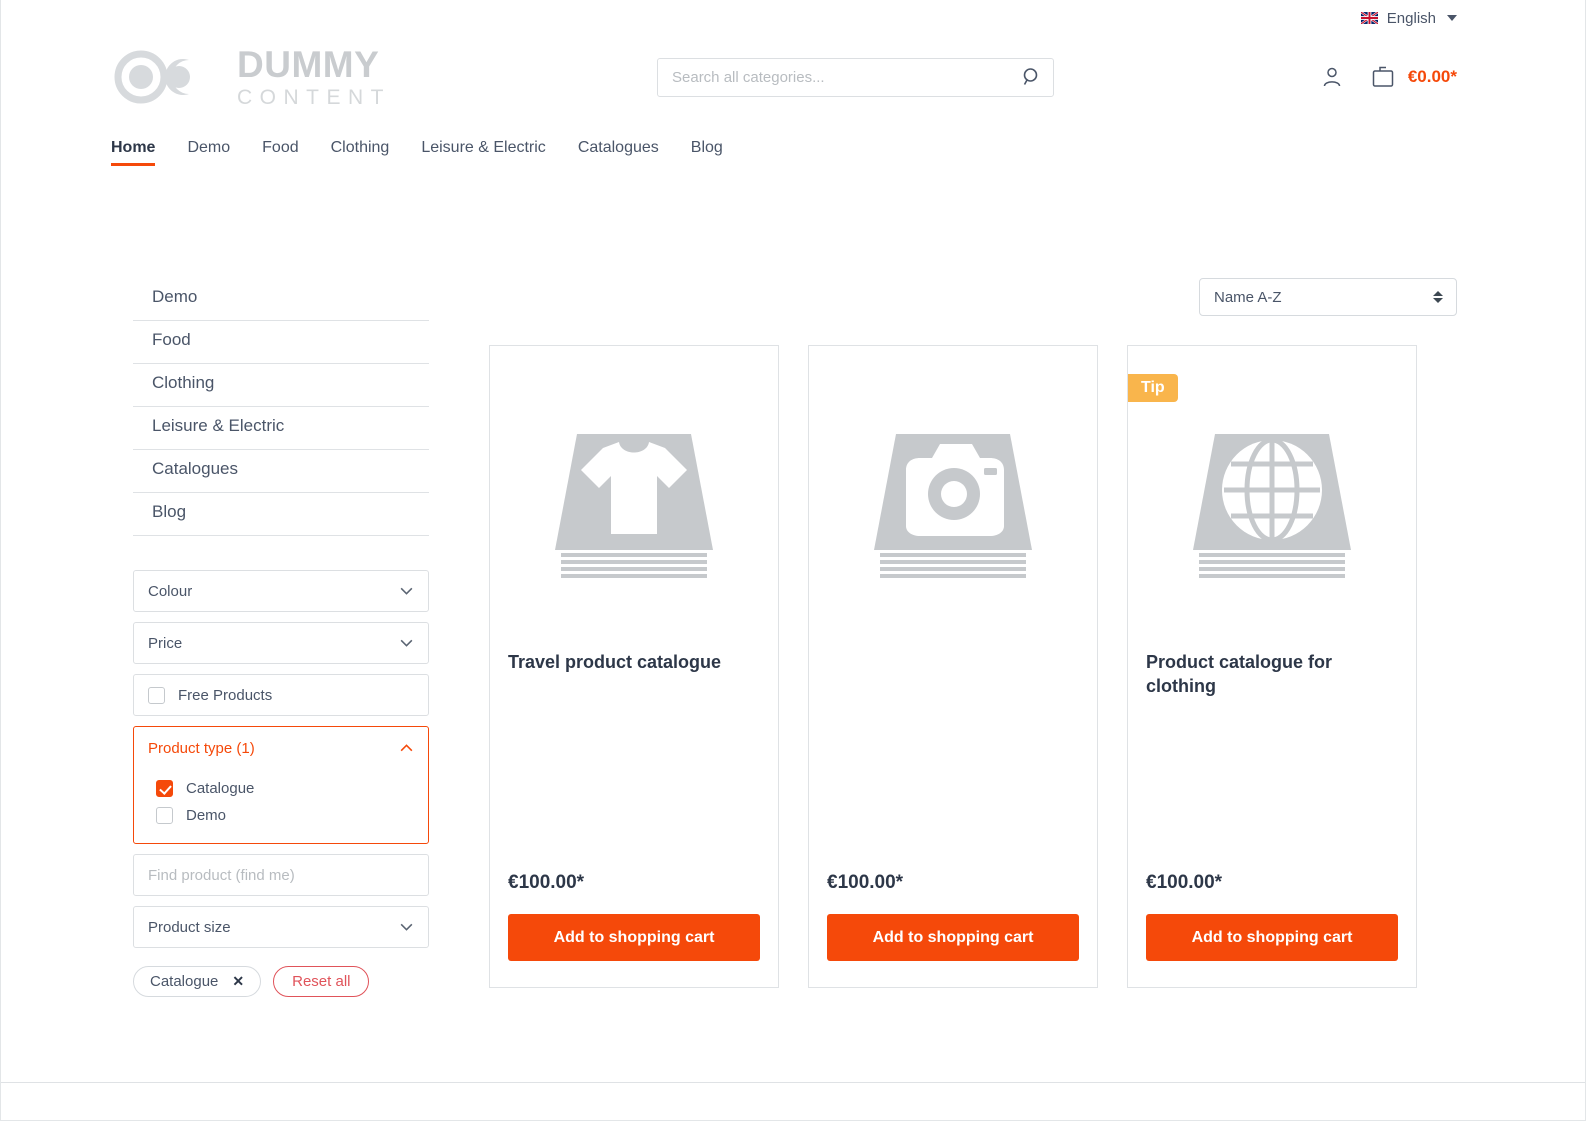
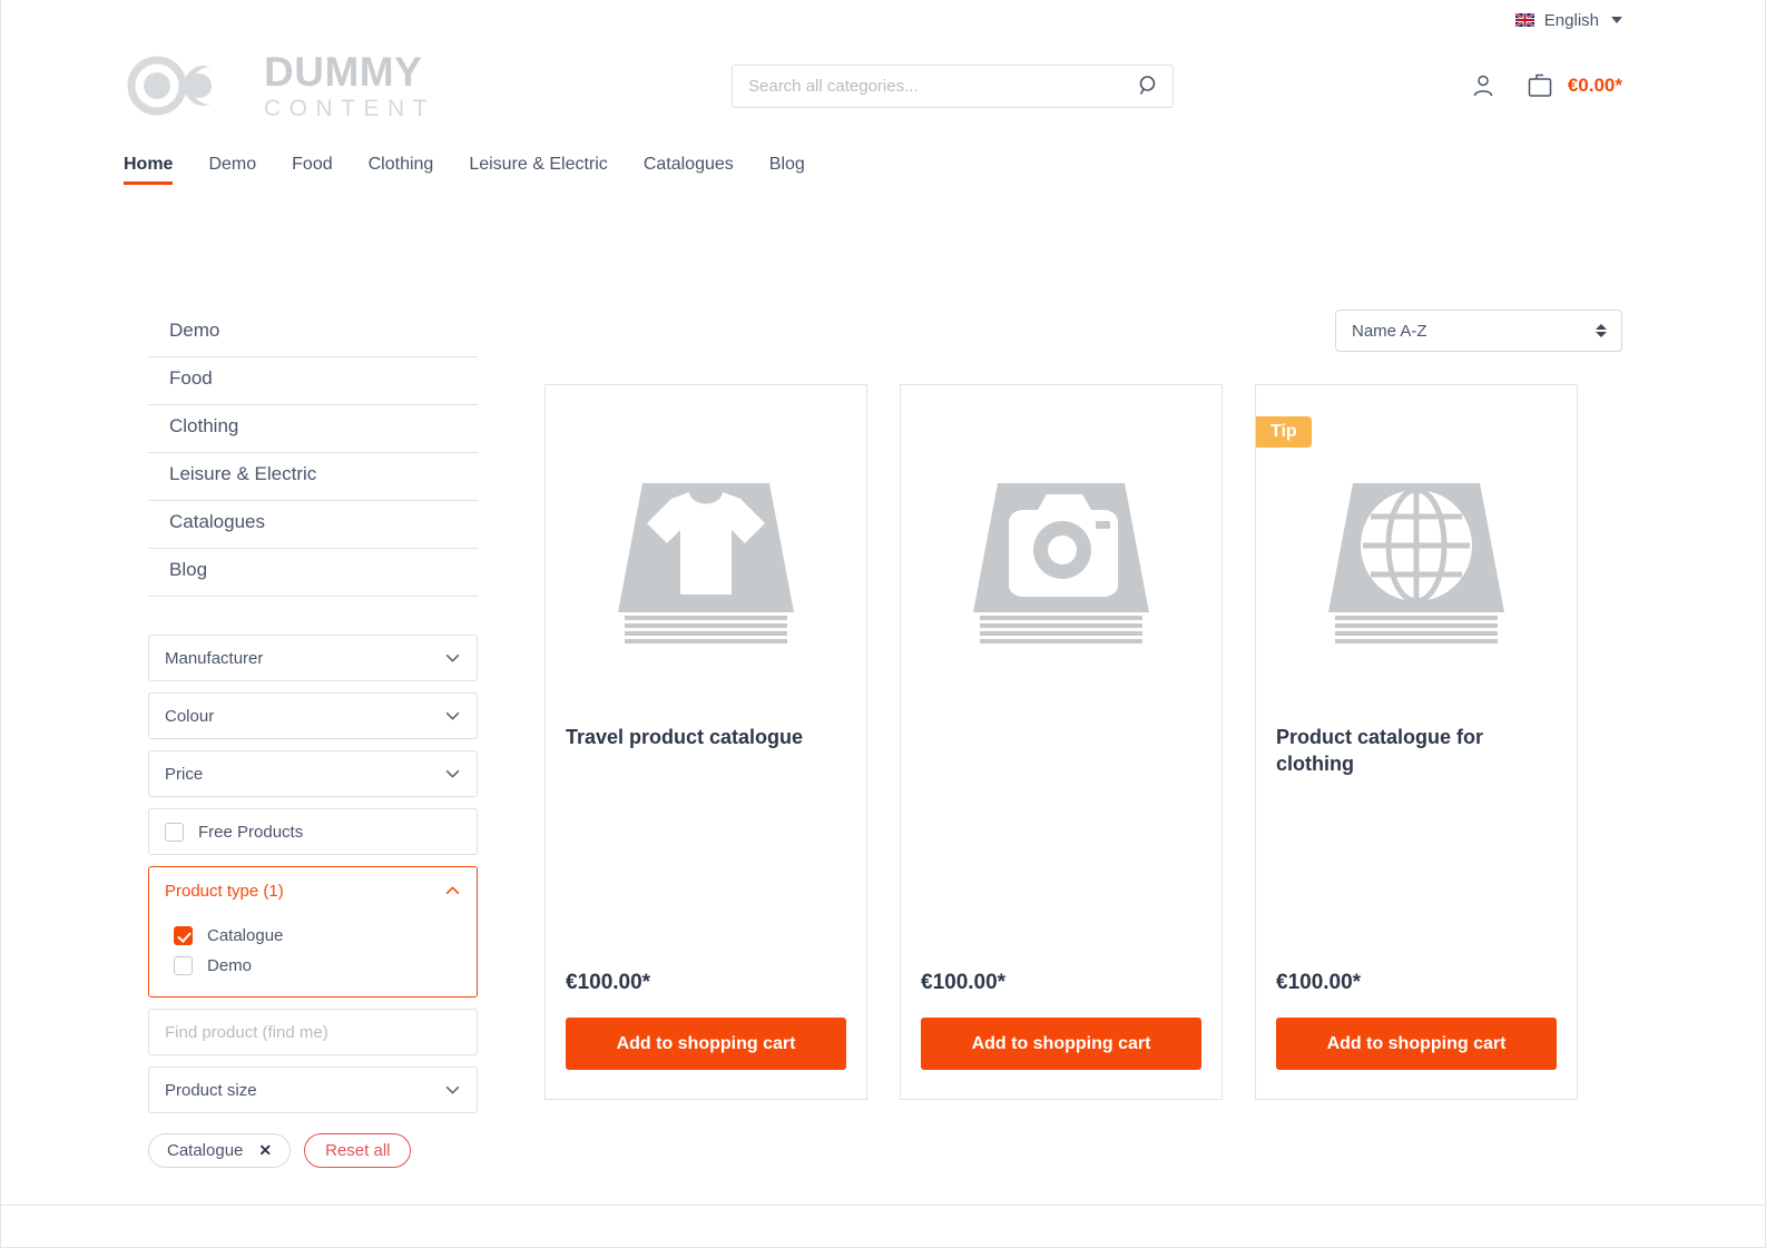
  English
  DUMMY
  CONTENT
  Search all categories...
  €0.00*
  Home
  Demo
  Food
  Clothing
  Leisure & Electric
  Catalogues
  Blog
  Demo
  Food
  Clothing
  Leisure & Electric
  Catalogues
  Blog
+ Manufacturer
  Colour
  Price
  Free Products
  Product type (1)
  Catalogue
  Demo
  Find product (find me)
  Product size
  Catalogue
  ✕
  Reset all
  Name A-Z
  Travel product catalogue
  €100.00*
  Add to shopping cart
  €100.00*
  Add to shopping cart
  Tip
  Product catalogue for clothing
  €100.00*
  Add to shopping cart
